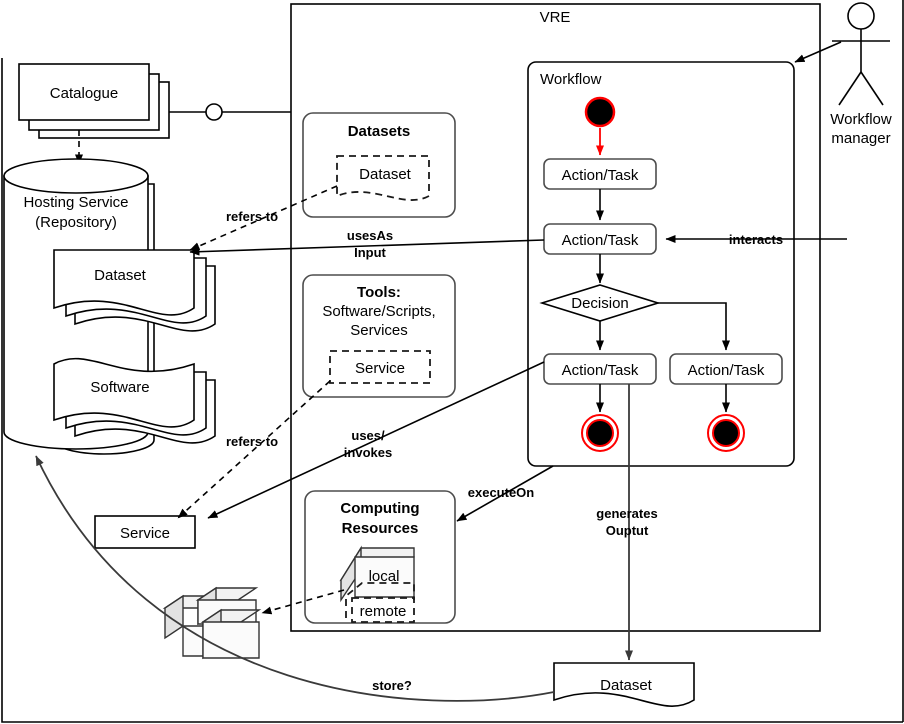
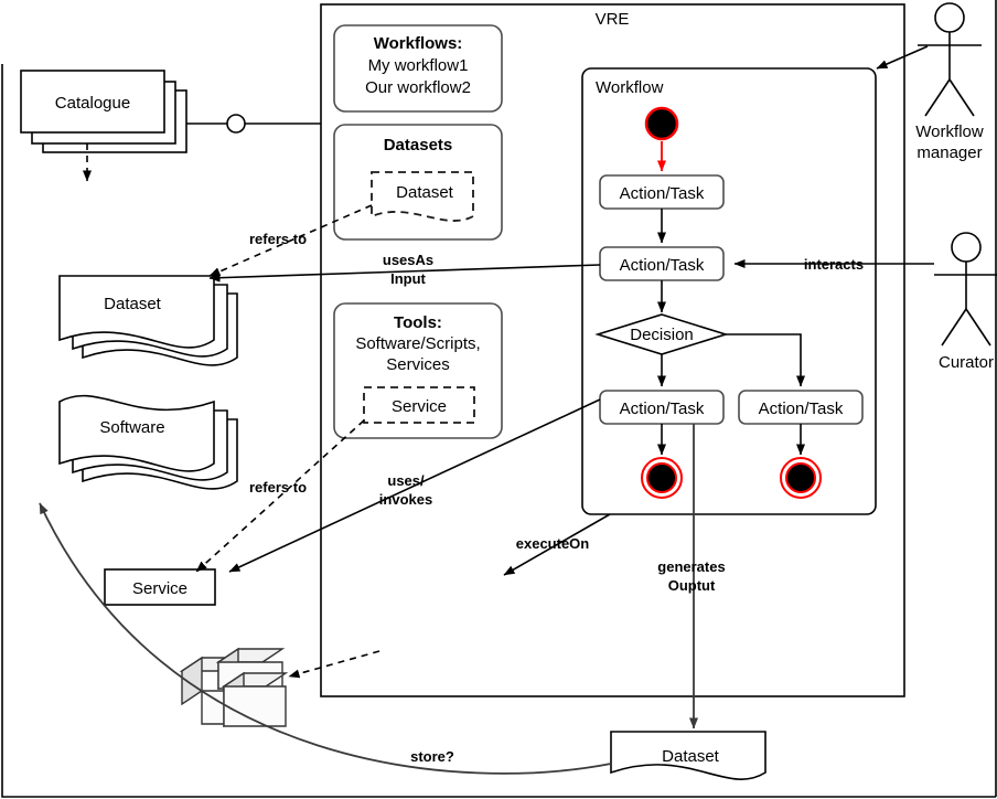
  VRE
  Catalogue
- Hosting Service
- (Repository)
  Dataset
  Software
  Service
+ Workflows:
+ My workflow1
+ Our workflow2
  Datasets
  Dataset
  Tools:
  Software/Scripts,
  Services
  Service
- Computing
- Resources
- local
- remote
  Workflow
  Action/Task
  Action/Task
  Decision
  Action/Task
  Action/Task
  Workflow
  manager
+ Curator
  interacts
  usesAs
  Input
  refers to
  refers to
  uses/
  invokes
  executeOn
  generates
  Ouptut
  Dataset
  store?
